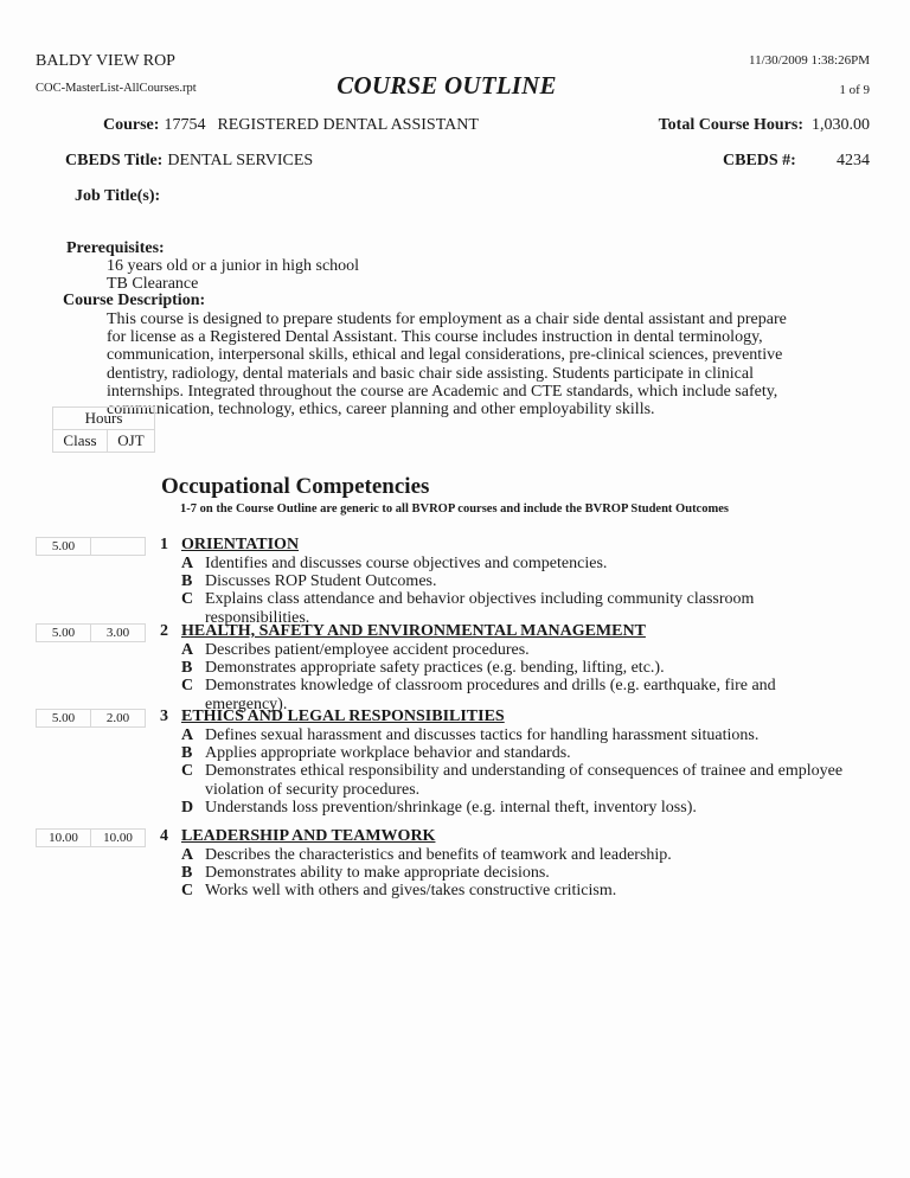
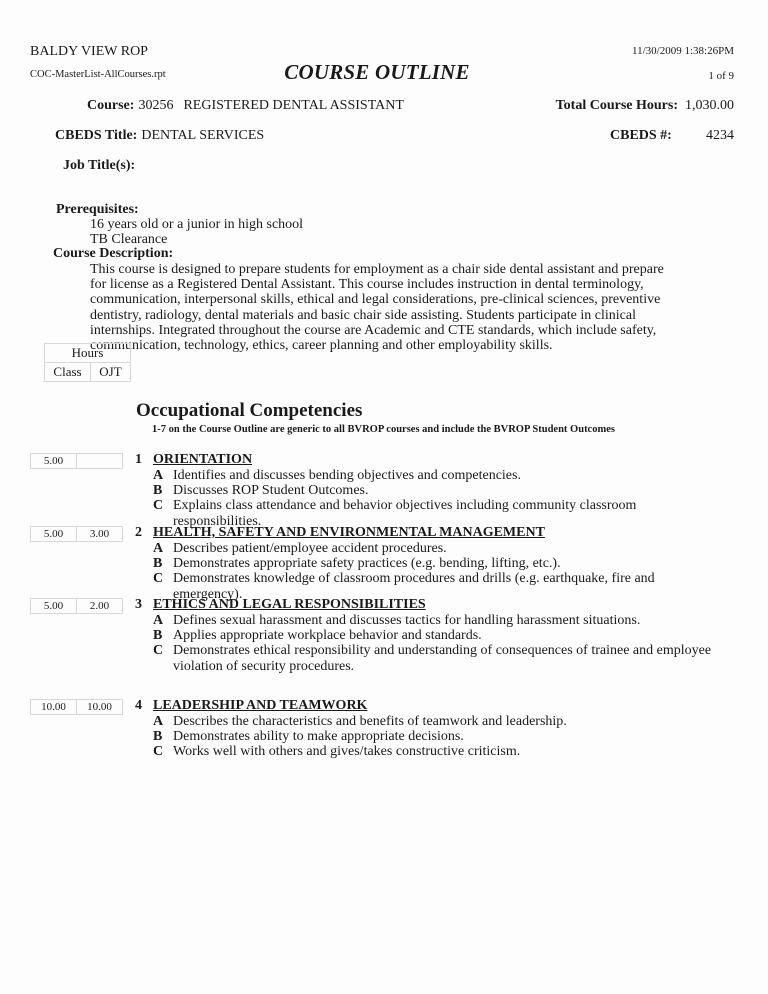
  BALDY VIEW ROP
  COC-MasterList-AllCourses.rpt
  COURSE OUTLINE
  11/30/2009 1:38:26PM
  1 of 9
- Course: 17754 REGISTERED DENTAL ASSISTANT
+ Course: 30256 REGISTERED DENTAL ASSISTANT
  Total Course Hours: 1,030.00
  CBEDS Title: DENTAL SERVICES
  CBEDS #:
  4234
  Job Title(s):
  Prerequisites:
  16 years old or a junior in high school
  TB Clearance
  Course Description:
  This course is designed to prepare students for employment as a chair side dental assistant and prepare for license as a Registered Dental Assistant. This course includes instruction in dental terminology, communication, interpersonal skills, ethical and legal considerations, pre-clinical sciences, preventive dentistry, radiology, dental materials and basic chair side assisting. Students participate in clinical internships. Integrated throughout the course are Academic and CTE standards, which include safety, communication, technology, ethics, career planning and other employability skills.
  Hours
  Class	OJT
  Occupational Competencies
  1-7 on the Course Outline are generic to all BVROP courses and include the BVROP Student Outcomes
  5.00
  1
  ORIENTATION
  A
- Identifies and discusses course objectives and competencies.
+ Identifies and discusses bending objectives and competencies.
  B
  Discusses ROP Student Outcomes.
  C
  Explains class attendance and behavior objectives including community classroom responsibilities.
  5.00
  3.00
  2
  HEALTH, SAFETY AND ENVIRONMENTAL MANAGEMENT
  A
  Describes patient/employee accident procedures.
  B
  Demonstrates appropriate safety practices (e.g. bending, lifting, etc.).
  C
  Demonstrates knowledge of classroom procedures and drills (e.g. earthquake, fire and emergency).
  5.00
  2.00
  3
  ETHICS AND LEGAL RESPONSIBILITIES
  A
  Defines sexual harassment and discusses tactics for handling harassment situations.
  B
  Applies appropriate workplace behavior and standards.
  C
  Demonstrates ethical responsibility and understanding of consequences of trainee and employee violation of security procedures.
- D
- Understands loss prevention/shrinkage (e.g. internal theft, inventory loss).
  10.00
  10.00
  4
  LEADERSHIP AND TEAMWORK
  A
  Describes the characteristics and benefits of teamwork and leadership.
  B
  Demonstrates ability to make appropriate decisions.
  C
  Works well with others and gives/takes constructive criticism.
